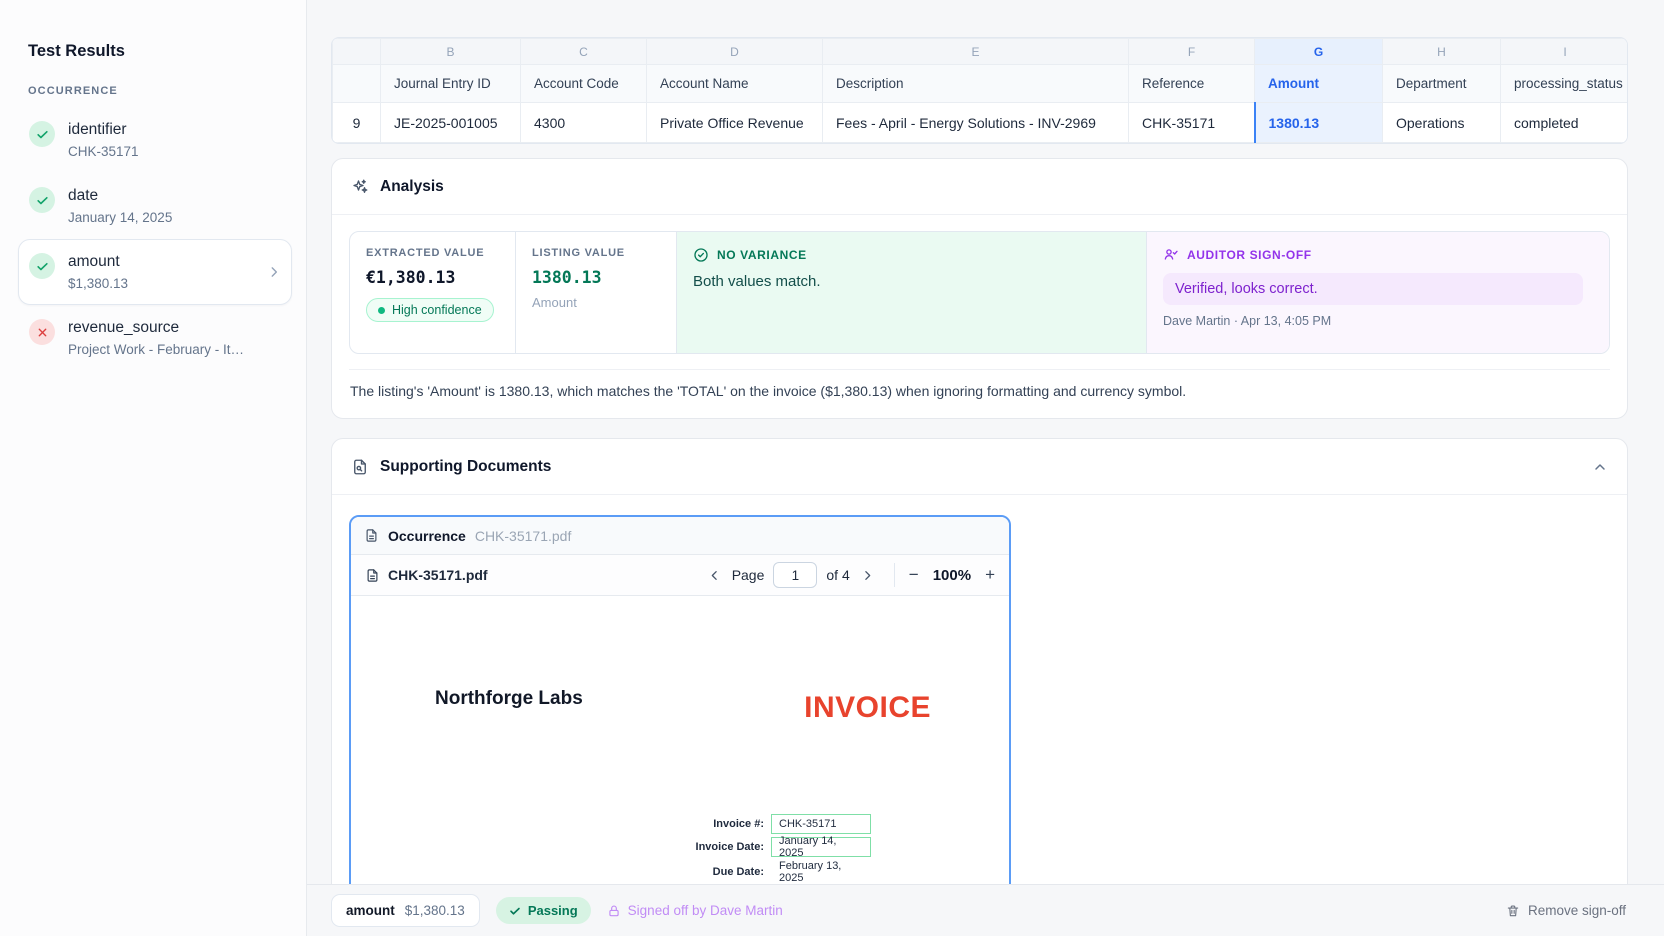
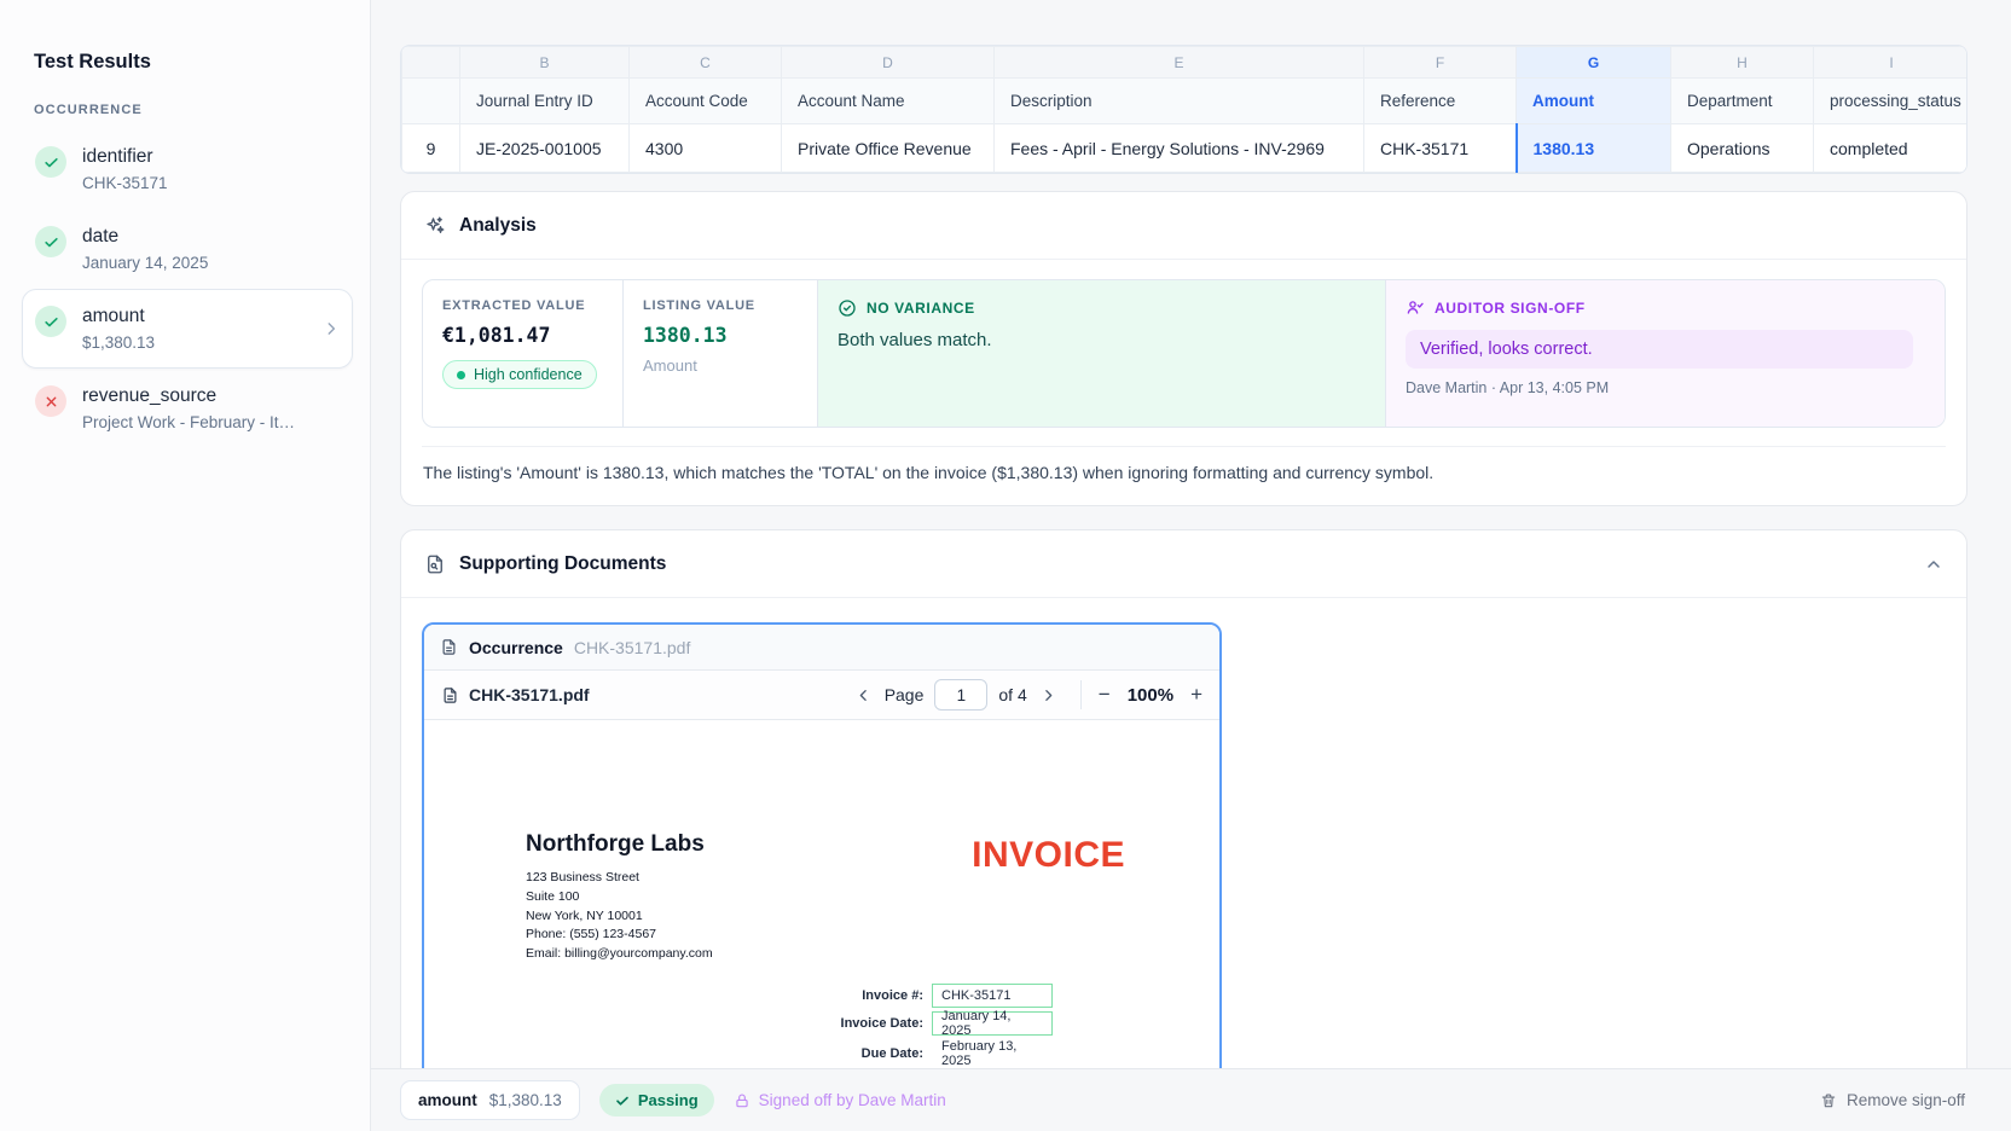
  Test Results
  OCCURRENCE
  identifier
  CHK-35171
  date
  January 14, 2025
  amount
  $1,380.13
  revenue_source
  Project Work - February - Ite..
  	B	C	D	E	F	G	H	I
  	Journal Entry ID	Account Code	Account Name	Description	Reference	Amount	Department	processing_status
  9	JE-2025-001005	4300	Private Office Revenue	Fees - April - Energy Solutions - INV-2969	CHK-35171	1380.13	Operations	completed
  Analysis
  EXTRACTED VALUE
- €1,380.13
+ €1,081.47
  High confidence
  LISTING VALUE
  1380.13
  Amount
  NO VARIANCE
  Both values match.
  AUDITOR SIGN-OFF
  Verified, looks correct.
  Dave Martin · Apr 13, 4:05 PM
  The listing's 'Amount' is 1380.13, which matches the 'TOTAL' on the invoice ($1,380.13) when ignoring formatting and currency symbol.
  Supporting Documents
  Occurrence
  CHK-35171.pdf
  CHK-35171.pdf
  Page
  1
  of 4
  −
  100%
  +
  Northforge Labs
+ 123 Business Street
+ Suite 100
+ New York, NY 10001
+ Phone: (555) 123-4567
+ Email: billing@yourcompany.com
  INVOICE
  Invoice #:
  CHK-35171
  Invoice Date:
  January 14, 2025
  Due Date:
  February 13, 2025
  amount
  $1,380.13
  Passing
  Signed off by Dave Martin
  Remove sign-off
